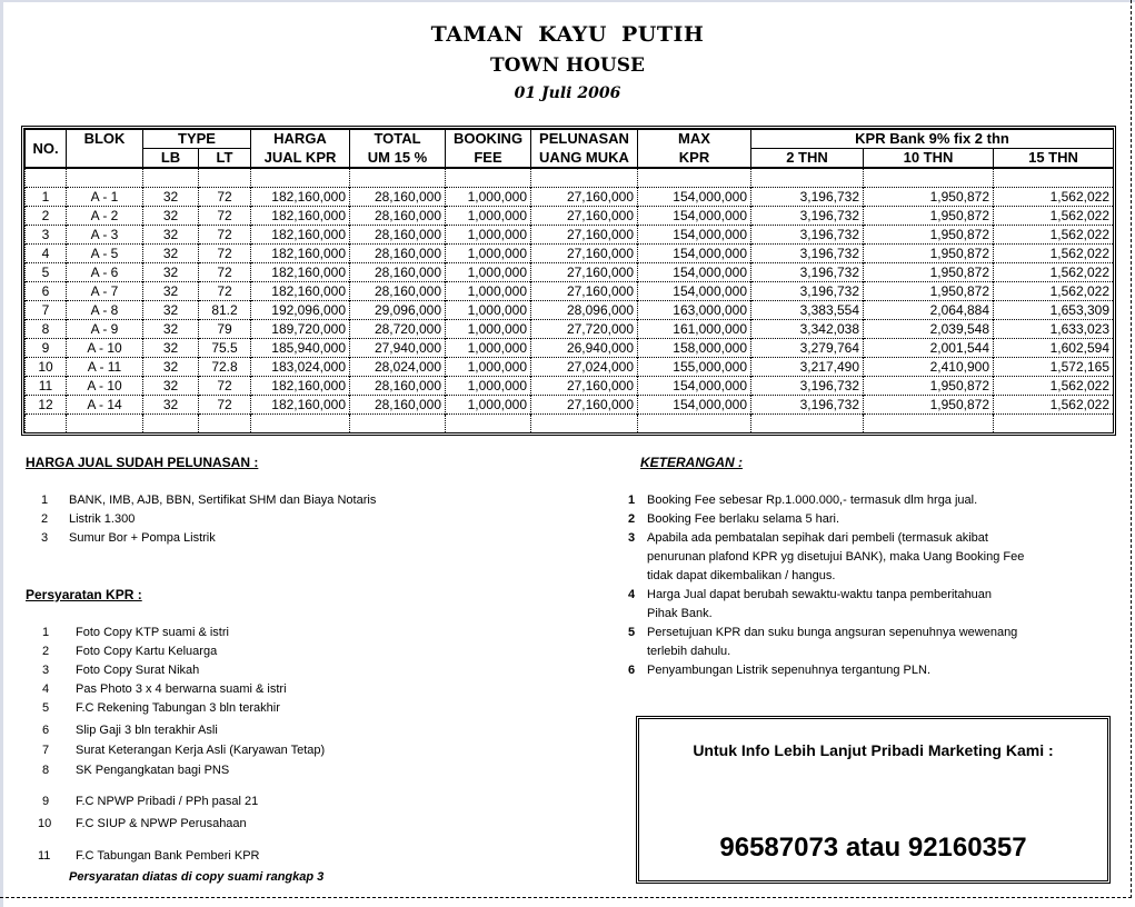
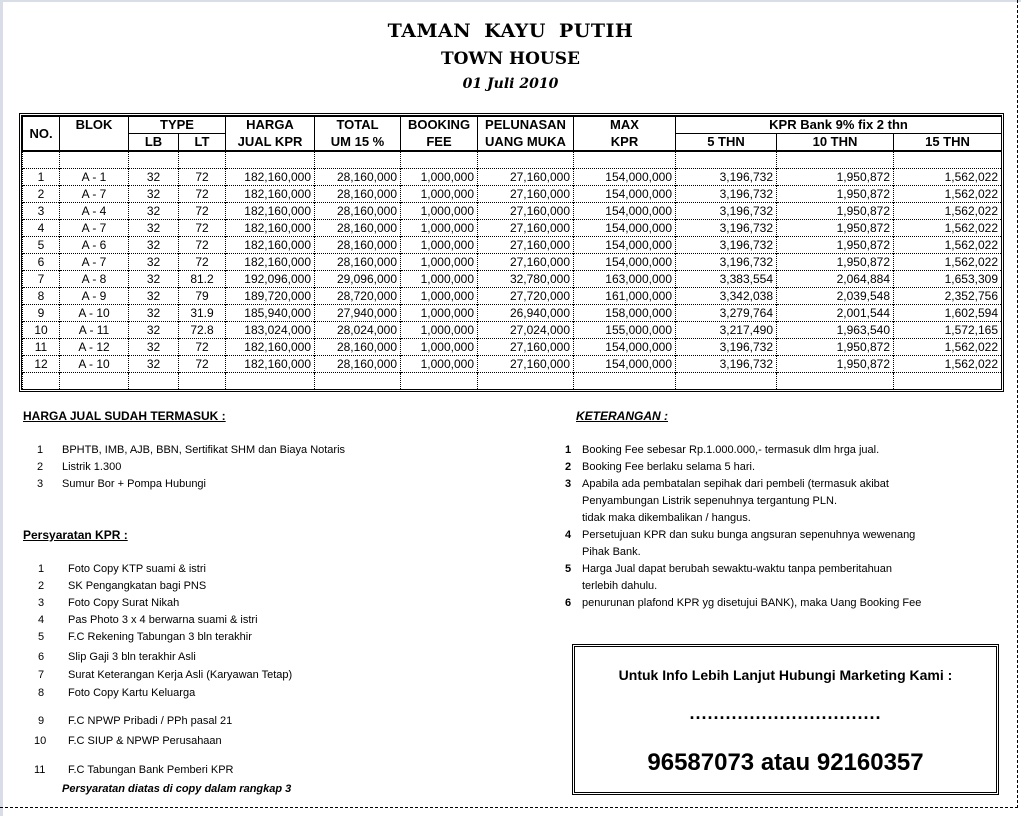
  TAMAN KAYU PUTIH
  TOWN HOUSE
- 01 Juli 2006
+ 01 Juli 2010
  NO.	BLOK	TYPE	HARGA	TOTAL	BOOKING	PELUNASAN	MAX	KPR Bank 9% fix 2 thn
- LB	LT	JUAL KPR	UM 15 %	FEE	UANG MUKA	KPR	2 THN	10 THN	15 THN
+ LB	LT	JUAL KPR	UM 15 %	FEE	UANG MUKA	KPR	5 THN	10 THN	15 THN
  1	A - 1	32	72	182,160,000	28,160,000	1,000,000	27,160,000	154,000,000	3,196,732	1,950,872	1,562,022
- 2	A - 2	32	72	182,160,000	28,160,000	1,000,000	27,160,000	154,000,000	3,196,732	1,950,872	1,562,022
+ 2	A - 7	32	72	182,160,000	28,160,000	1,000,000	27,160,000	154,000,000	3,196,732	1,950,872	1,562,022
- 3	A - 3	32	72	182,160,000	28,160,000	1,000,000	27,160,000	154,000,000	3,196,732	1,950,872	1,562,022
+ 3	A - 4	32	72	182,160,000	28,160,000	1,000,000	27,160,000	154,000,000	3,196,732	1,950,872	1,562,022
- 4	A - 5	32	72	182,160,000	28,160,000	1,000,000	27,160,000	154,000,000	3,196,732	1,950,872	1,562,022
+ 4	A - 7	32	72	182,160,000	28,160,000	1,000,000	27,160,000	154,000,000	3,196,732	1,950,872	1,562,022
  5	A - 6	32	72	182,160,000	28,160,000	1,000,000	27,160,000	154,000,000	3,196,732	1,950,872	1,562,022
  6	A - 7	32	72	182,160,000	28,160,000	1,000,000	27,160,000	154,000,000	3,196,732	1,950,872	1,562,022
- 7	A - 8	32	81.2	192,096,000	29,096,000	1,000,000	28,096,000	163,000,000	3,383,554	2,064,884	1,653,309
+ 7	A - 8	32	81.2	192,096,000	29,096,000	1,000,000	32,780,000	163,000,000	3,383,554	2,064,884	1,653,309
- 8	A - 9	32	79	189,720,000	28,720,000	1,000,000	27,720,000	161,000,000	3,342,038	2,039,548	1,633,023
+ 8	A - 9	32	79	189,720,000	28,720,000	1,000,000	27,720,000	161,000,000	3,342,038	2,039,548	2,352,756
- 9	A - 10	32	75.5	185,940,000	27,940,000	1,000,000	26,940,000	158,000,000	3,279,764	2,001,544	1,602,594
+ 9	A - 10	32	31.9	185,940,000	27,940,000	1,000,000	26,940,000	158,000,000	3,279,764	2,001,544	1,602,594
- 10	A - 11	32	72.8	183,024,000	28,024,000	1,000,000	27,024,000	155,000,000	3,217,490	2,410,900	1,572,165
+ 10	A - 11	32	72.8	183,024,000	28,024,000	1,000,000	27,024,000	155,000,000	3,217,490	1,963,540	1,572,165
- 11	A - 10	32	72	182,160,000	28,160,000	1,000,000	27,160,000	154,000,000	3,196,732	1,950,872	1,562,022
+ 11	A - 12	32	72	182,160,000	28,160,000	1,000,000	27,160,000	154,000,000	3,196,732	1,950,872	1,562,022
- 12	A - 14	32	72	182,160,000	28,160,000	1,000,000	27,160,000	154,000,000	3,196,732	1,950,872	1,562,022
+ 12	A - 10	32	72	182,160,000	28,160,000	1,000,000	27,160,000	154,000,000	3,196,732	1,950,872	1,562,022
- HARGA JUAL SUDAH PELUNASAN :
+ HARGA JUAL SUDAH TERMASUK :
  1
- BANK, IMB, AJB, BBN, Sertifikat SHM dan Biaya Notaris
+ BPHTB, IMB, AJB, BBN, Sertifikat SHM dan Biaya Notaris
  2
  Listrik 1.300
  3
- Sumur Bor + Pompa Listrik
+ Sumur Bor + Pompa Hubungi
  Persyaratan KPR :
  1
  Foto Copy KTP suami & istri
  2
- Foto Copy Kartu Keluarga
+ SK Pengangkatan bagi PNS
  3
  Foto Copy Surat Nikah
  4
  Pas Photo 3 x 4 berwarna suami & istri
  5
  F.C Rekening Tabungan 3 bln terakhir
  6
  Slip Gaji 3 bln terakhir Asli
  7
  Surat Keterangan Kerja Asli (Karyawan Tetap)
  8
- SK Pengangkatan bagi PNS
+ Foto Copy Kartu Keluarga
  9
  F.C NPWP Pribadi / PPh pasal 21
  10
  F.C SIUP & NPWP Perusahaan
  11
  F.C Tabungan Bank Pemberi KPR
- Persyaratan diatas di copy suami rangkap 3
+ Persyaratan diatas di copy dalam rangkap 3
  KETERANGAN :
  1
  Booking Fee sebesar Rp.1.000.000,- termasuk dlm hrga jual.
  2
  Booking Fee berlaku selama 5 hari.
  3
  Apabila ada pembatalan sepihak dari pembeli (termasuk akibat
- penurunan plafond KPR yg disetujui BANK), maka Uang Booking Fee
+ Penyambungan Listrik sepenuhnya tergantung PLN.
- tidak dapat dikembalikan / hangus.
+ tidak maka dikembalikan / hangus.
  4
- Harga Jual dapat berubah sewaktu-waktu tanpa pemberitahuan
+ Persetujuan KPR dan suku bunga angsuran sepenuhnya wewenang
  Pihak Bank.
  5
- Persetujuan KPR dan suku bunga angsuran sepenuhnya wewenang
+ Harga Jual dapat berubah sewaktu-waktu tanpa pemberitahuan
  terlebih dahulu.
  6
- Penyambungan Listrik sepenuhnya tergantung PLN.
+ penurunan plafond KPR yg disetujui BANK), maka Uang Booking Fee
- Untuk Info Lebih Lanjut Pribadi Marketing Kami :
+ Untuk Info Lebih Lanjut Hubungi Marketing Kami :
+ ................................
  96587073 atau 92160357
